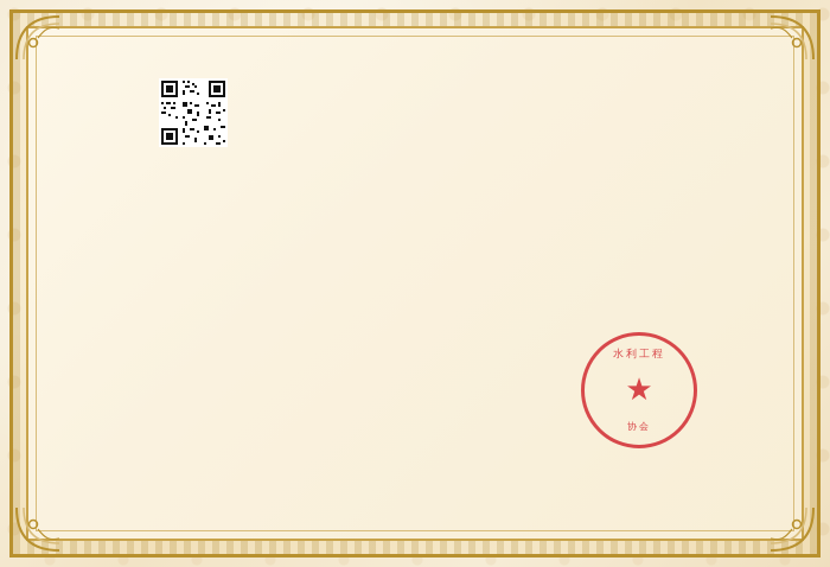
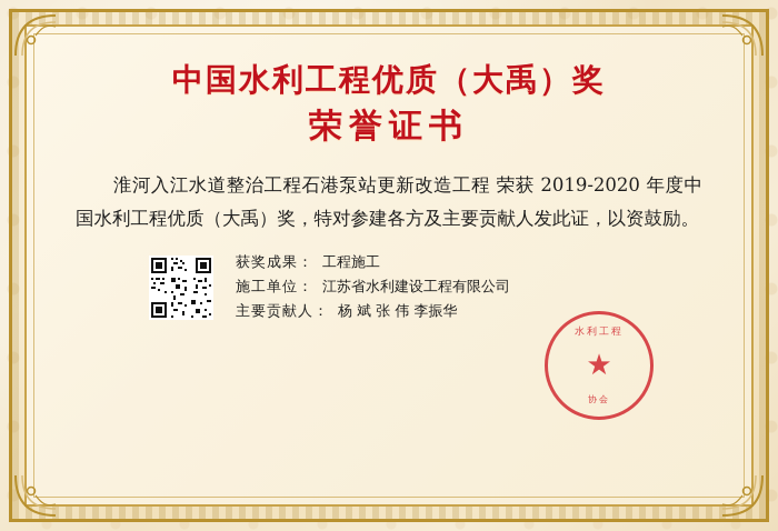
+ 中国水利工程优质（大禹）奖
+ 荣誉证书
+ 淮河入江水道整治工程石港泵站更新改造工程 荣获 2019-2020 年度中国水利工程优质（大禹）奖，特对参建各方及主要贡献人发此证，以资鼓励。
+ 获奖成果：
+ 工程施工
+ 施工单位：
+ 江苏省水利建设工程有限公司
+ 主要贡献人：
+ 杨 斌 张 伟 李振华
  水利工程
  ★
  协会
